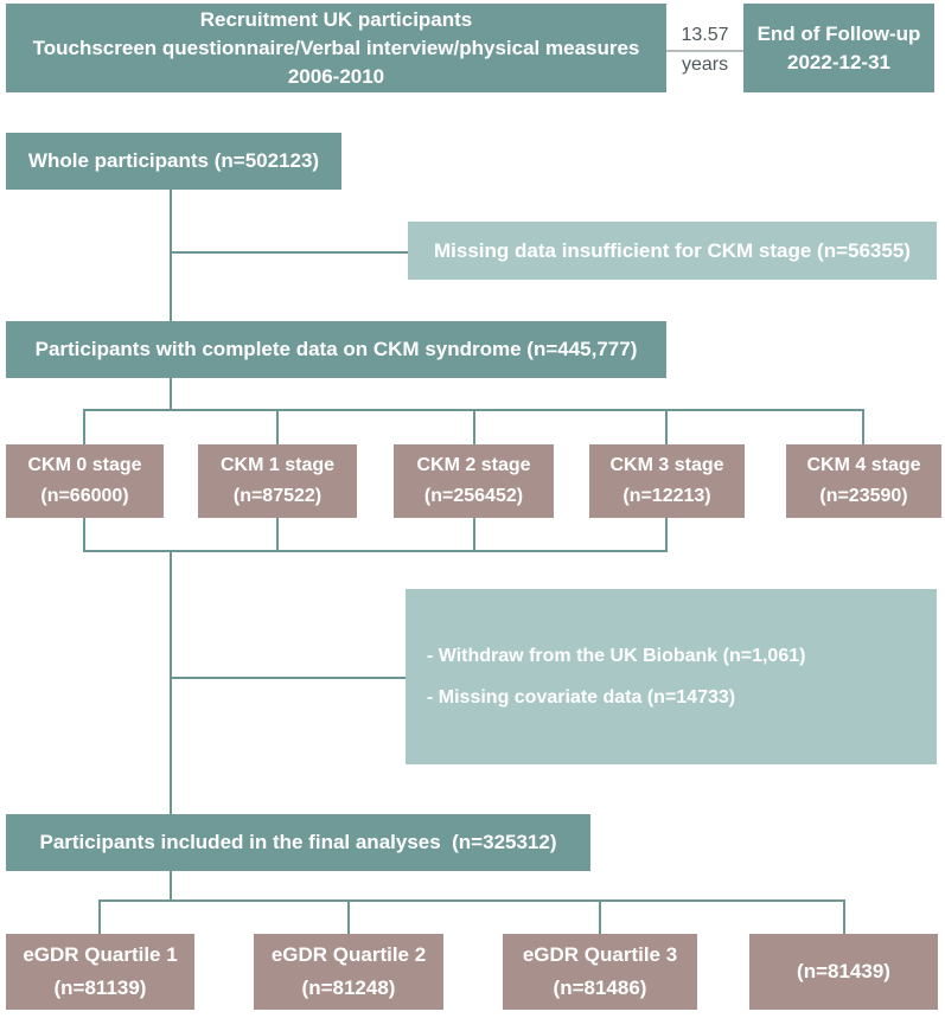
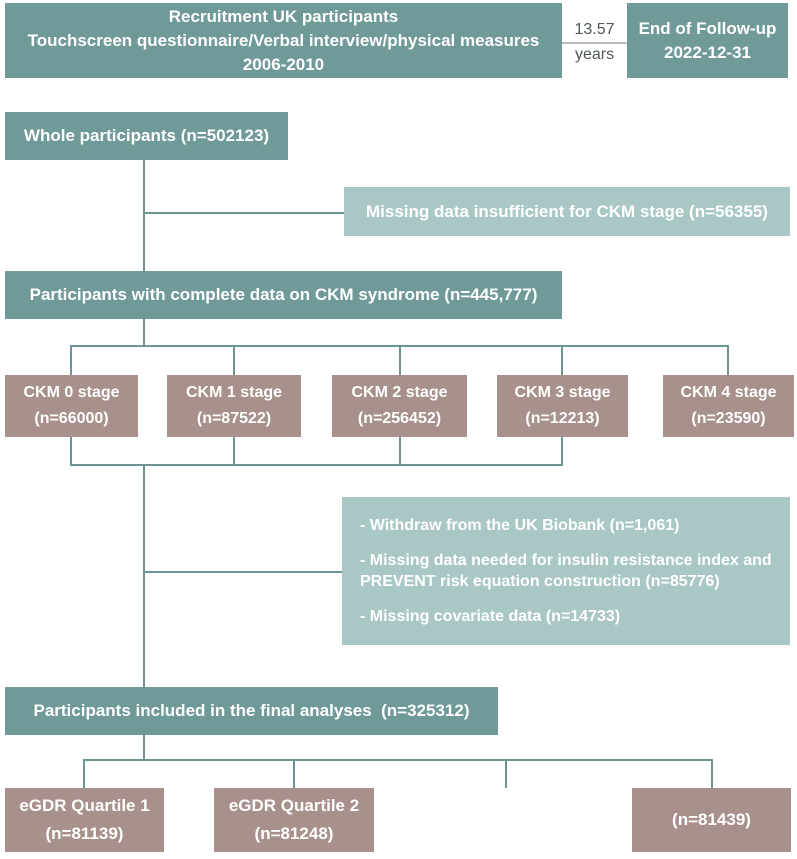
  Recruitment UK participants
  Touchscreen questionnaire/Verbal interview/physical measures
  2006-2010
  13.57
  years
  End of Follow-up
  2022-12-31
  Whole participants (n=502123)
  Missing data insufficient for CKM stage (n=56355)
  Participants with complete data on CKM syndrome (n=445,777)
  CKM 0 stage
  (n=66000)
  CKM 1 stage
  (n=87522)
  CKM 2 stage
  (n=256452)
  CKM 3 stage
  (n=12213)
  CKM 4 stage
  (n=23590)
  - Withdraw from the UK Biobank (n=1,061)
+ - Missing data needed for insulin resistance index and PREVENT risk equation construction (n=85776)
  - Missing covariate data (n=14733)
  Participants included in the final analyses (n=325312)
  eGDR Quartile 1
  (n=81139)
  eGDR Quartile 2
  (n=81248)
- eGDR Quartile 3
- (n=81486)
  (n=81439)
